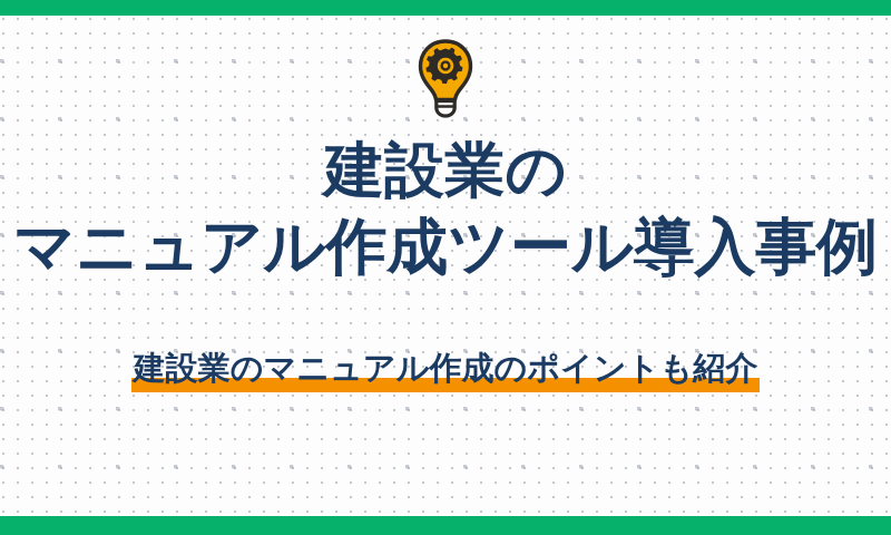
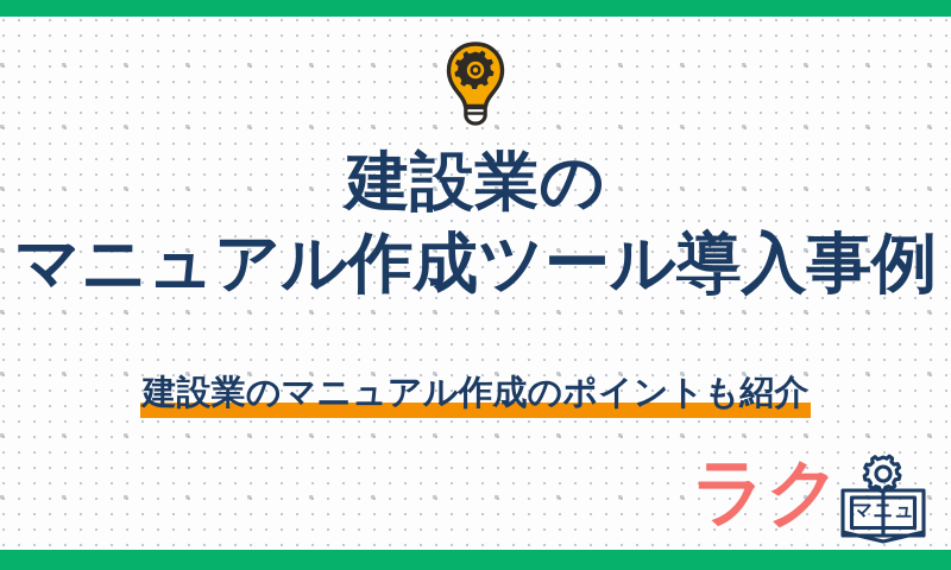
  建設業の
  マニュアル作成ツール導入事例
  建設業のマニュアル作成のポイントも紹介
+ ラク
+ マニュ
